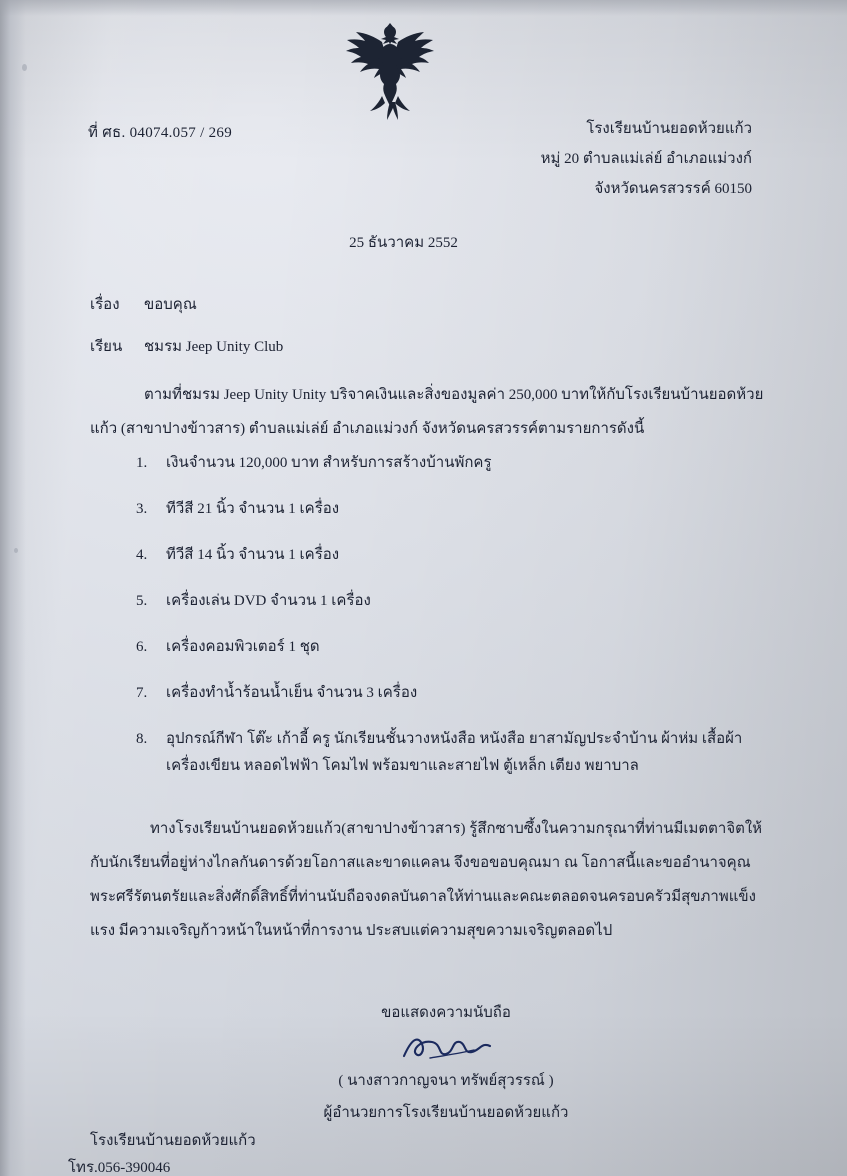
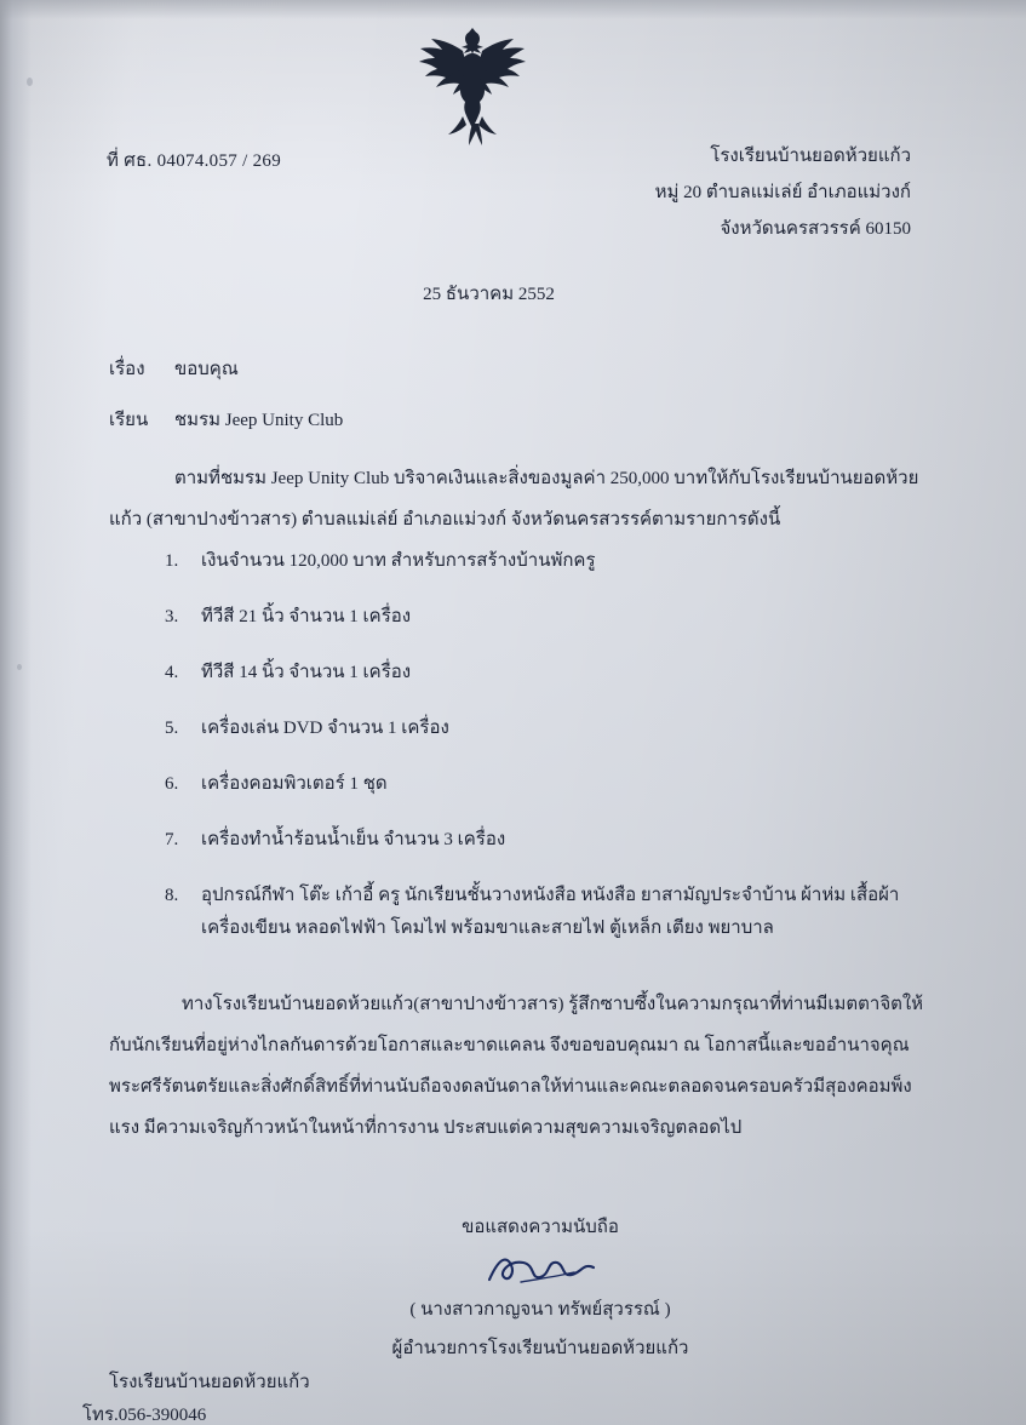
  ที่ ศธ. 04074.057 / 269
  โรงเรียนบ้านยอดห้วยแก้ว
  หมู่ 20 ตำบลแม่เล่ย์ อำเภอแม่วงก์
  จังหวัดนครสวรรค์ 60150
  25 ธันวาคม 2552
  เรื่อง ขอบคุณ
  เรียน ชมรม Jeep Unity Club
- ตามที่ชมรม Jeep Unity Unity บริจาคเงินและสิ่งของมูลค่า 250,000 บาทให้กับโรงเรียนบ้านยอดห้วยแก้ว (สาขาปางข้าวสาร) ตำบลแม่เล่ย์ อำเภอแม่วงก์ จังหวัดนครสวรรค์ตามรายการดังนี้
+ ตามที่ชมรม Jeep Unity Club บริจาคเงินและสิ่งของมูลค่า 250,000 บาทให้กับโรงเรียนบ้านยอดห้วยแก้ว (สาขาปางข้าวสาร) ตำบลแม่เล่ย์ อำเภอแม่วงก์ จังหวัดนครสวรรค์ตามรายการดังนี้
  1.
  เงินจำนวน 120,000 บาท สำหรับการสร้างบ้านพักครู
  3.
  ทีวีสี 21 นิ้ว จำนวน 1 เครื่อง
  4.
  ทีวีสี 14 นิ้ว จำนวน 1 เครื่อง
  5.
  เครื่องเล่น DVD จำนวน 1 เครื่อง
  6.
  เครื่องคอมพิวเตอร์ 1 ชุด
  7.
  เครื่องทำน้ำร้อนน้ำเย็น จำนวน 3 เครื่อง
  8.
  อุปกรณ์กีฬา โต๊ะ เก้าอี้ ครู นักเรียนชั้นวางหนังสือ หนังสือ ยาสามัญประจำบ้าน ผ้าห่ม เสื้อผ้า เครื่องเขียน หลอดไฟฟ้า โคมไฟ พร้อมขาและสายไฟ ตู้เหล็ก เตียง พยาบาล
- ทางโรงเรียนบ้านยอดห้วยแก้ว(สาขาปางข้าวสาร) รู้สึกซาบซึ้งในความกรุณาที่ท่านมีเมตตาจิตให้กับนักเรียนที่อยู่ห่างไกลกันดารด้วยโอกาสและขาดแคลน จึงขอขอบคุณมา ณ โอกาสนี้และขออำนาจคุณพระศรีรัตนตรัยและสิ่งศักดิ์สิทธิ์ที่ท่านนับถือจงดลบันดาลให้ท่านและคณะตลอดจนครอบครัวมีสุขภาพแข็งแรง มีความเจริญก้าวหน้าในหน้าที่การงาน ประสบแต่ความสุขความเจริญตลอดไป
+ ทางโรงเรียนบ้านยอดห้วยแก้ว(สาขาปางข้าวสาร) รู้สึกซาบซึ้งในความกรุณาที่ท่านมีเมตตาจิตให้กับนักเรียนที่อยู่ห่างไกลกันดารด้วยโอกาสและขาดแคลน จึงขอขอบคุณมา ณ โอกาสนี้และขออำนาจคุณพระศรีรัตนตรัยและสิ่งศักดิ์สิทธิ์ที่ท่านนับถือจงดลบันดาลให้ท่านและคณะตลอดจนครอบครัวมีสุองคอมพ็งแรง มีความเจริญก้าวหน้าในหน้าที่การงาน ประสบแต่ความสุขความเจริญตลอดไป
  ขอแสดงความนับถือ
  ( นางสาวกาญจนา ทรัพย์สุวรรณ์ )
  ผู้อำนวยการโรงเรียนบ้านยอดห้วยแก้ว
  โรงเรียนบ้านยอดห้วยแก้ว
  โทร.056-390046
